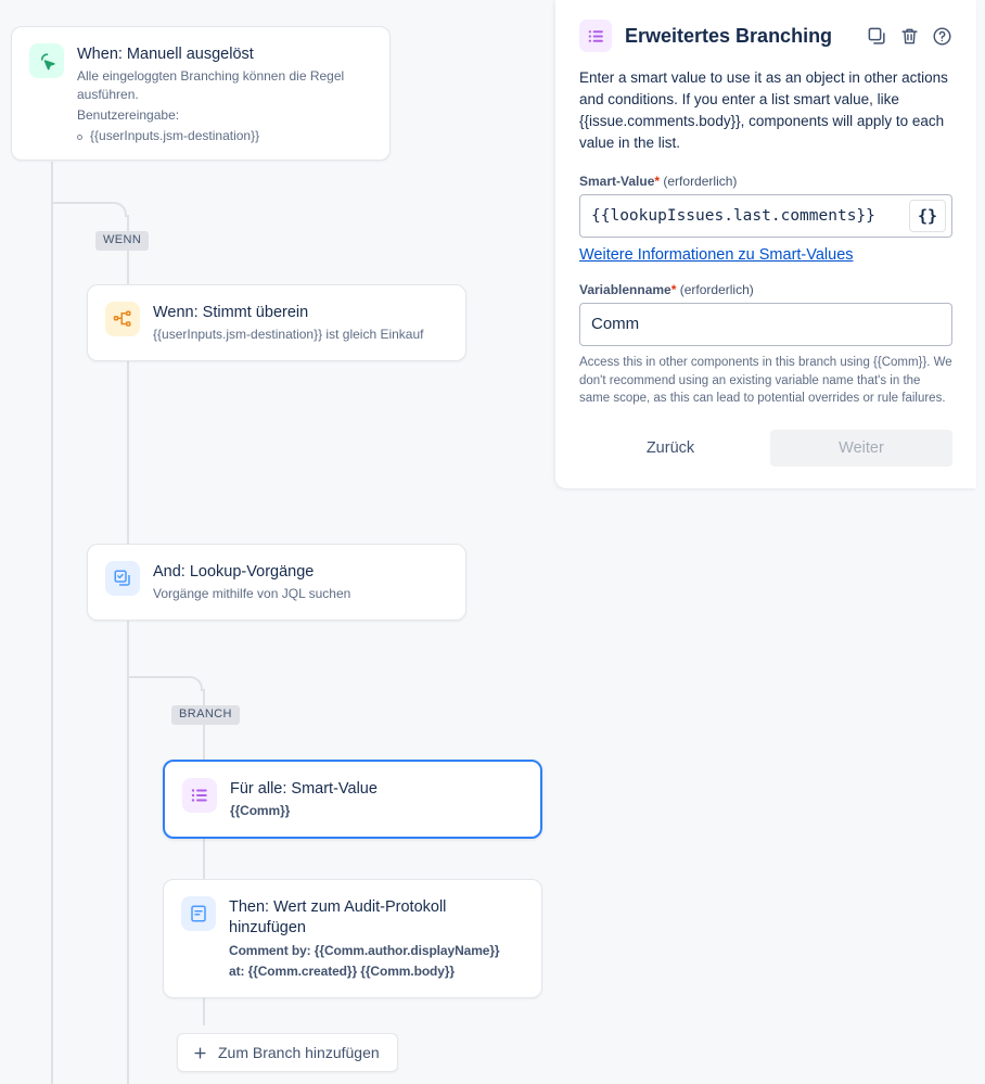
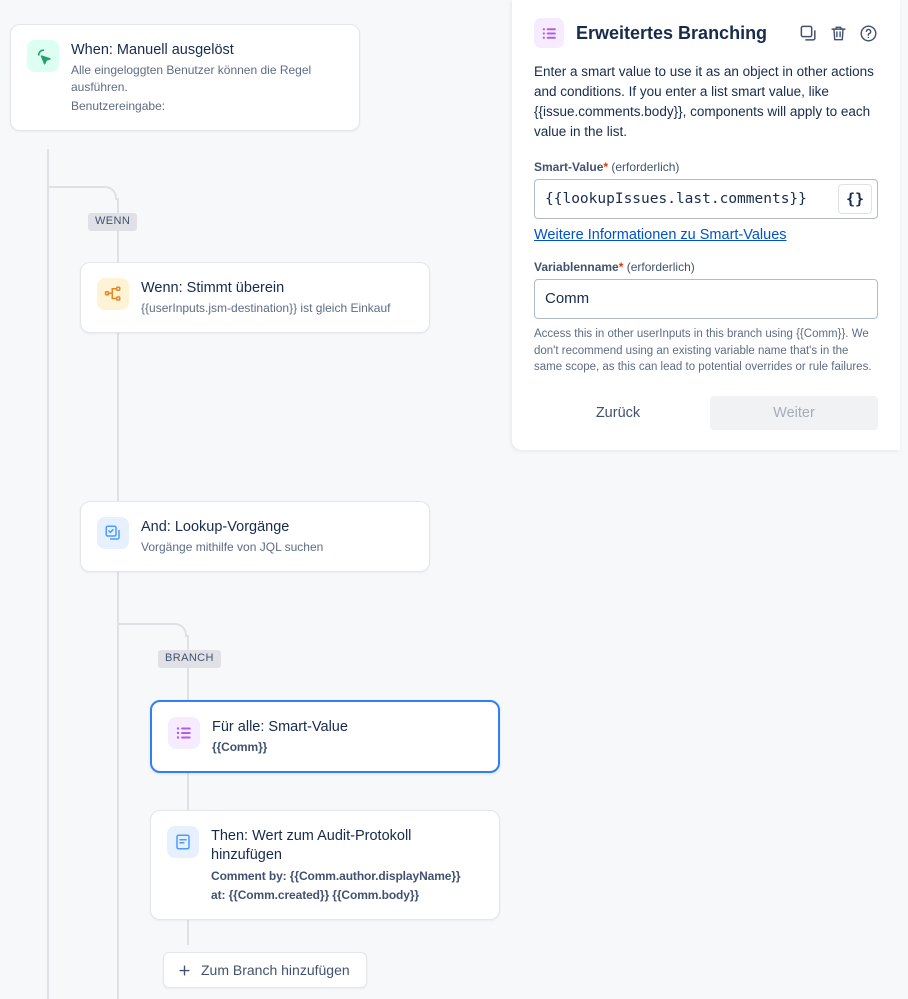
  WENN
  BRANCH
  When: Manuell ausgelöst
- Alle eingeloggten Branching können die Regel ausführen.
+ Alle eingeloggten Benutzer können die Regel ausführen.
  Benutzereingabe:
- {{userInputs.jsm-destination}}
  Wenn: Stimmt überein
  {{userInputs.jsm-destination}} ist gleich Einkauf
  And: Lookup-Vorgänge
  Vorgänge mithilfe von JQL suchen
  Für alle: Smart-Value
  {{Comm}}
  Then: Wert zum Audit-Protokoll hinzufügen
  Comment by: {{Comm.author.displayName}}
  at: {{Comm.created}} {{Comm.body}}
  Zum Branch hinzufügen
  Erweitertes Branching
  Enter a smart value to use it as an object in other actions and conditions. If you enter a list smart value, like {{issue.comments.body}}, components will apply to each value in the list.
  Smart-Value* (erforderlich)
  {{lookupIssues.last.comments}}
  {}
  Weitere Informationen zu Smart-Values
  Variablenname* (erforderlich)
  Comm
- Access this in other components in this branch using {{Comm}}. We don't recommend using an existing variable name that's in the same scope, as this can lead to potential overrides or rule failures.
+ Access this in other userInputs in this branch using {{Comm}}. We don't recommend using an existing variable name that's in the same scope, as this can lead to potential overrides or rule failures.
  Zurück
  Weiter
